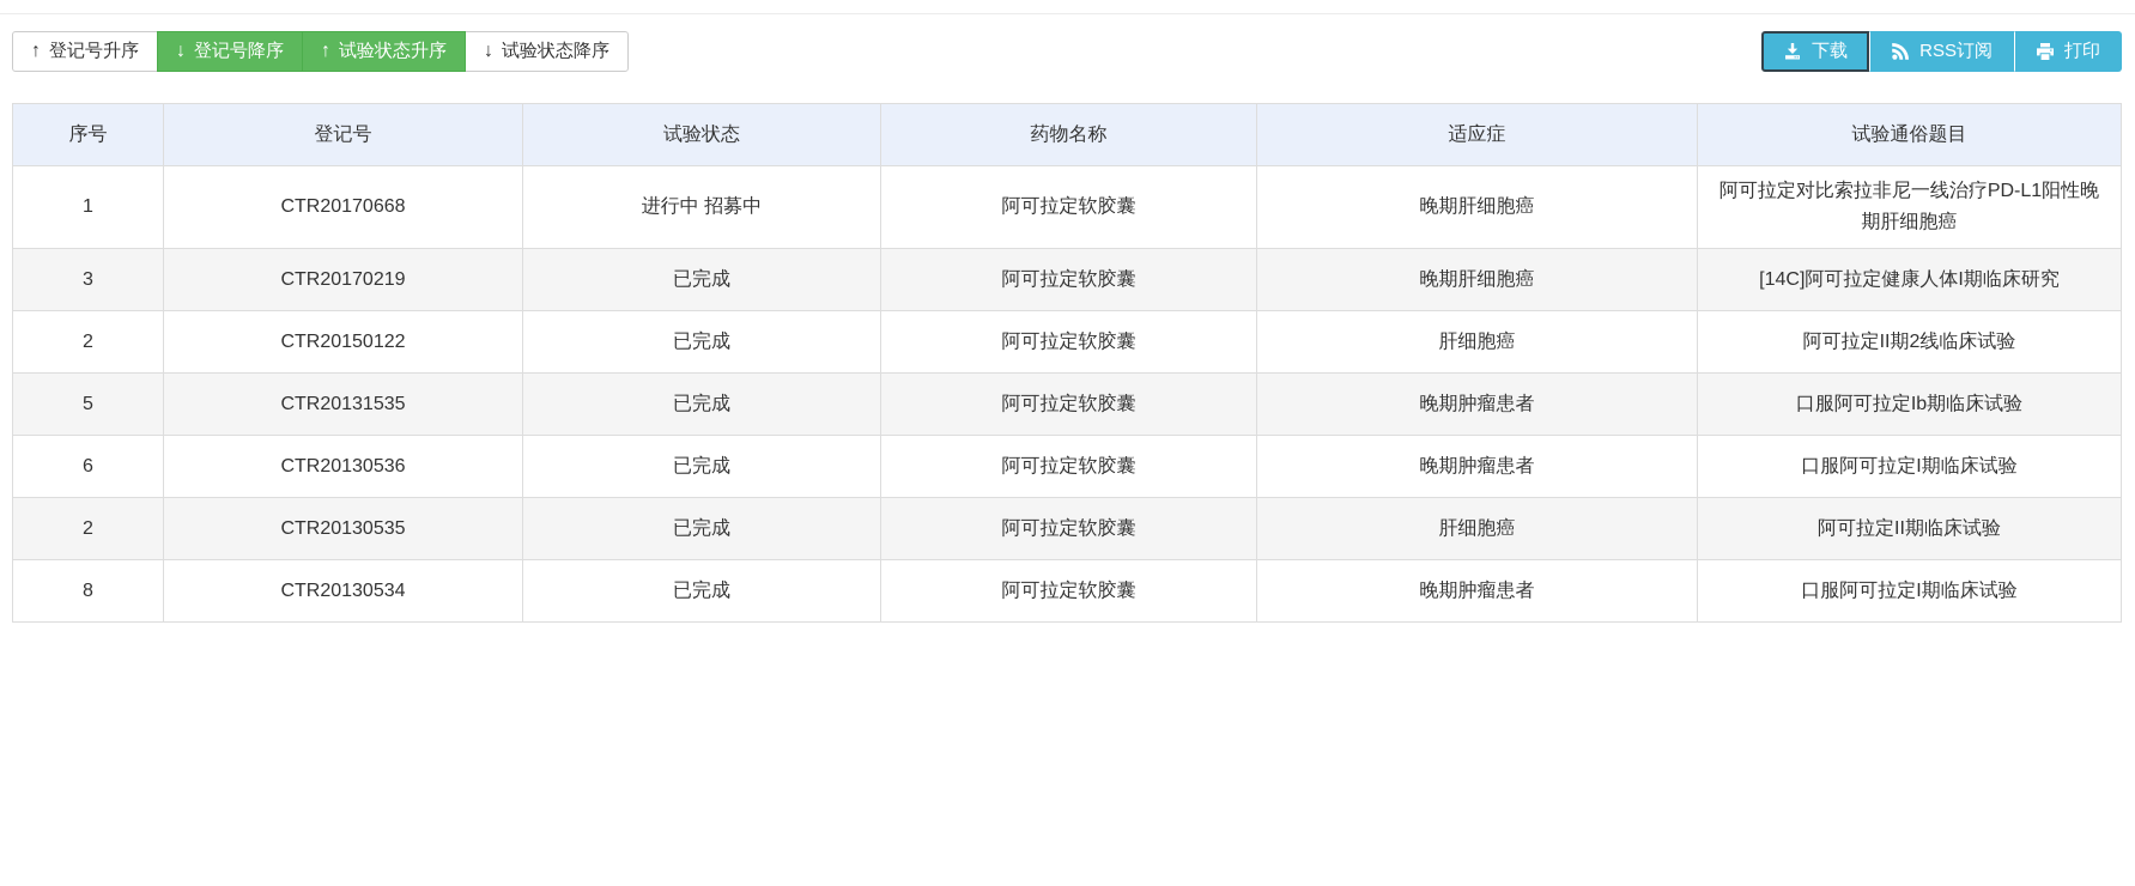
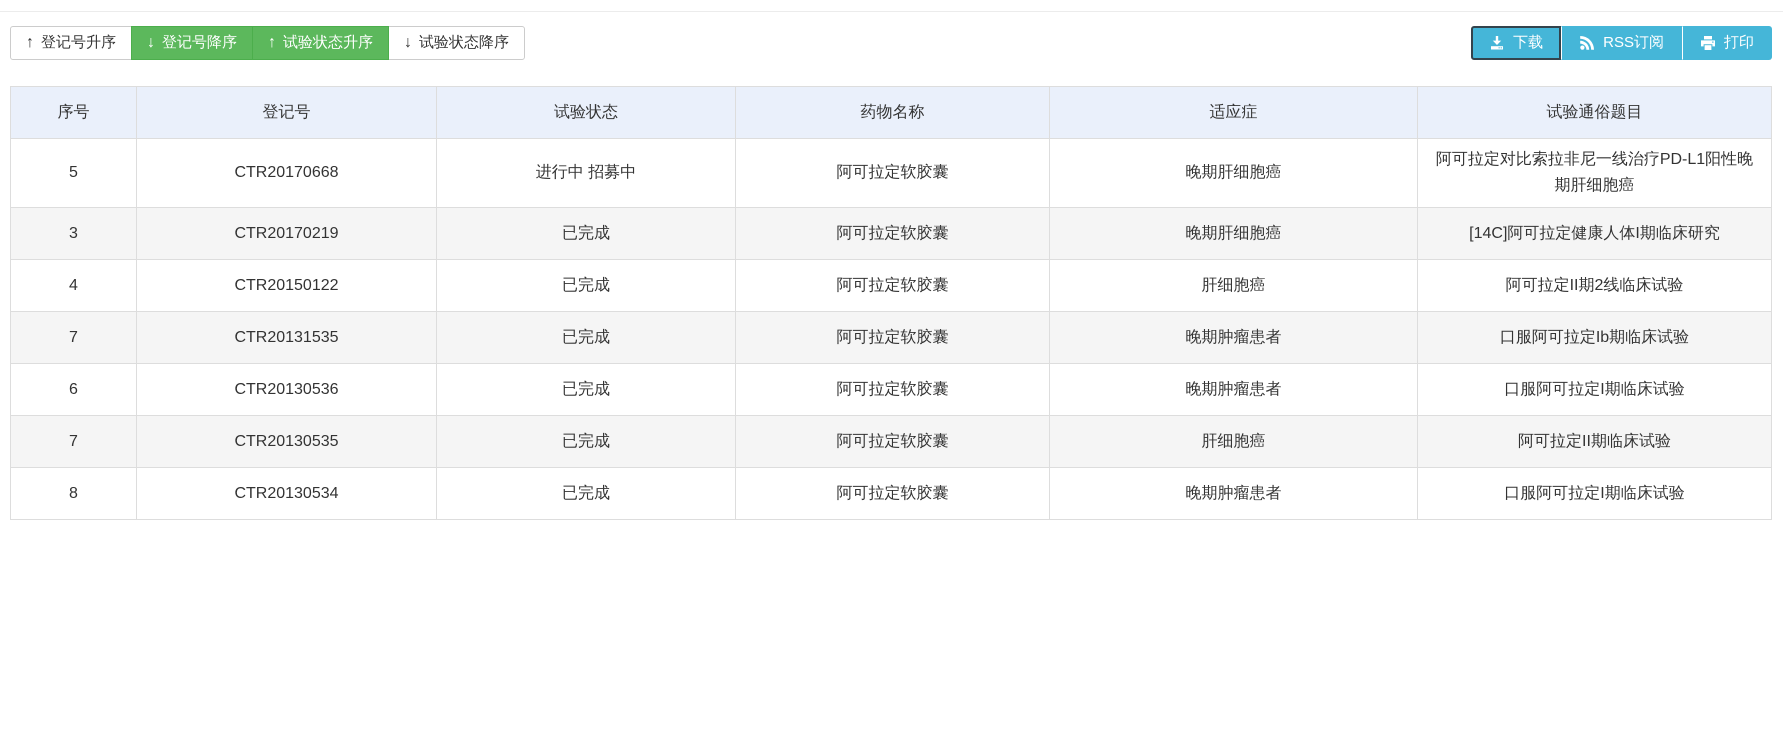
  ↑
  登记号升序
  ↓
  登记号降序
  ↑
  试验状态升序
  ↓
  试验状态降序
  下载
  RSS订阅
  打印
  序号	登记号	试验状态	药物名称	适应症	试验通俗题目
- 1	CTR20170668	进行中 招募中	阿可拉定软胶囊	晚期肝细胞癌	阿可拉定对比索拉非尼一线治疗PD-L1阳性晚期肝细胞癌
+ 5	CTR20170668	进行中 招募中	阿可拉定软胶囊	晚期肝细胞癌	阿可拉定对比索拉非尼一线治疗PD-L1阳性晚期肝细胞癌
  3	CTR20170219	已完成	阿可拉定软胶囊	晚期肝细胞癌	[14C]阿可拉定健康人体I期临床研究
- 2	CTR20150122	已完成	阿可拉定软胶囊	肝细胞癌	阿可拉定II期2线临床试验
+ 4	CTR20150122	已完成	阿可拉定软胶囊	肝细胞癌	阿可拉定II期2线临床试验
- 5	CTR20131535	已完成	阿可拉定软胶囊	晚期肿瘤患者	口服阿可拉定Ib期临床试验
+ 7	CTR20131535	已完成	阿可拉定软胶囊	晚期肿瘤患者	口服阿可拉定Ib期临床试验
  6	CTR20130536	已完成	阿可拉定软胶囊	晚期肿瘤患者	口服阿可拉定I期临床试验
- 2	CTR20130535	已完成	阿可拉定软胶囊	肝细胞癌	阿可拉定II期临床试验
+ 7	CTR20130535	已完成	阿可拉定软胶囊	肝细胞癌	阿可拉定II期临床试验
  8	CTR20130534	已完成	阿可拉定软胶囊	晚期肿瘤患者	口服阿可拉定I期临床试验
